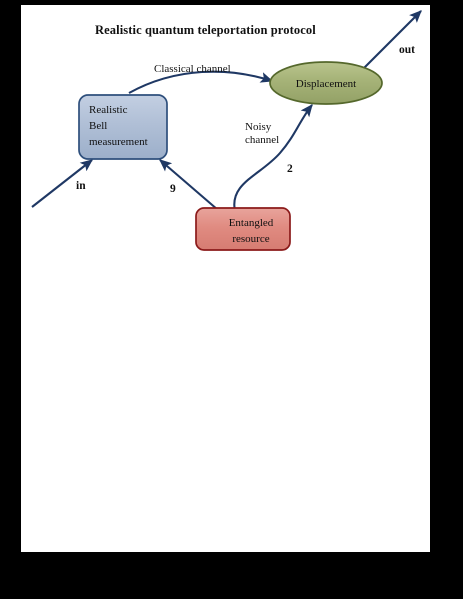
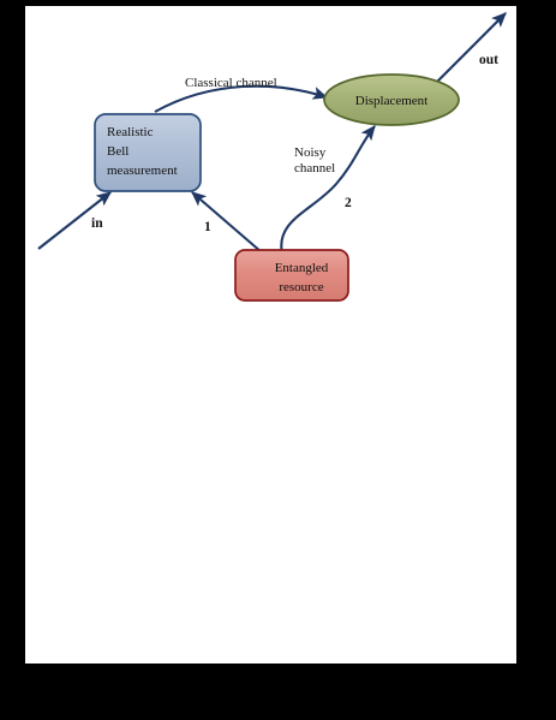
- Realistic quantum teleportation protocol
  Realistic
  Bell
  measurement
  Entangled
  resource
  Displacement
  Classical channel
  Noisy
  channel
  in
  out
- 9
+ 1
  2
